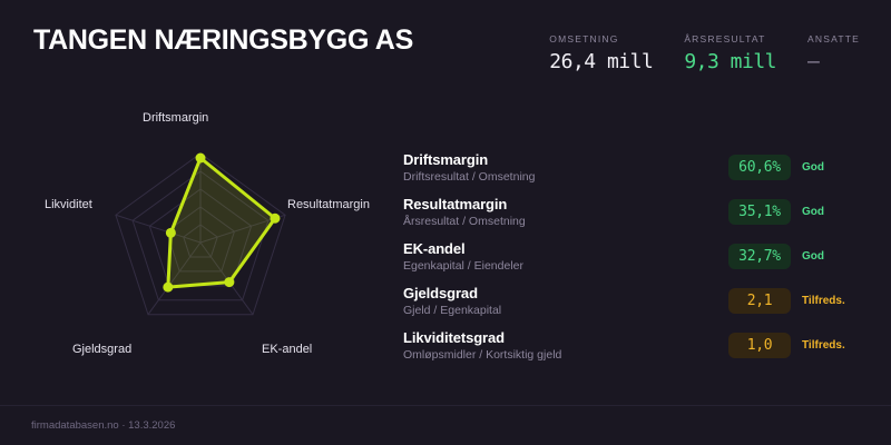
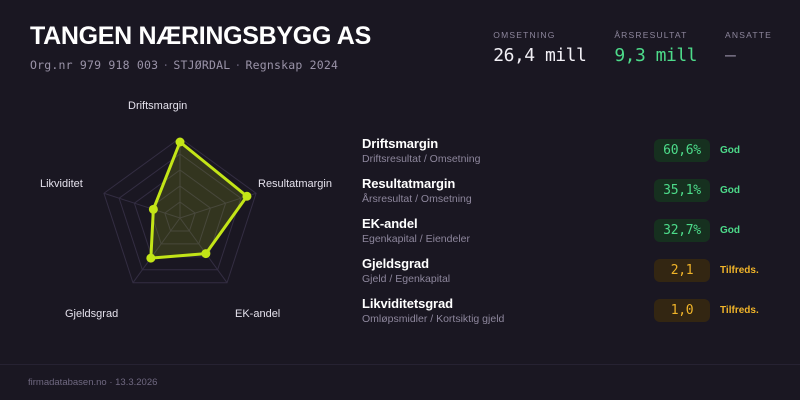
  TANGEN NÆRINGSBYGG AS
+ Org.nr 979 918 003 · STJØRDAL · Regnskap 2024
  OMSETNING
  26,4 mill
  ÅRSRESULTAT
  9,3 mill
  ANSATTE
  –
  Driftsmargin
  Resultatmargin
  EK-andel
  Gjeldsgrad
  Likviditet
  Driftsmargin
  Driftsresultat / Omsetning
  60,6%
  God
  Resultatmargin
  Årsresultat / Omsetning
  35,1%
  God
  EK-andel
  Egenkapital / Eiendeler
  32,7%
  God
  Gjeldsgrad
  Gjeld / Egenkapital
  2,1
  Tilfreds.
  Likviditetsgrad
  Omløpsmidler / Kortsiktig gjeld
  1,0
  Tilfreds.
  firmadatabasen.no · 13.3.2026
